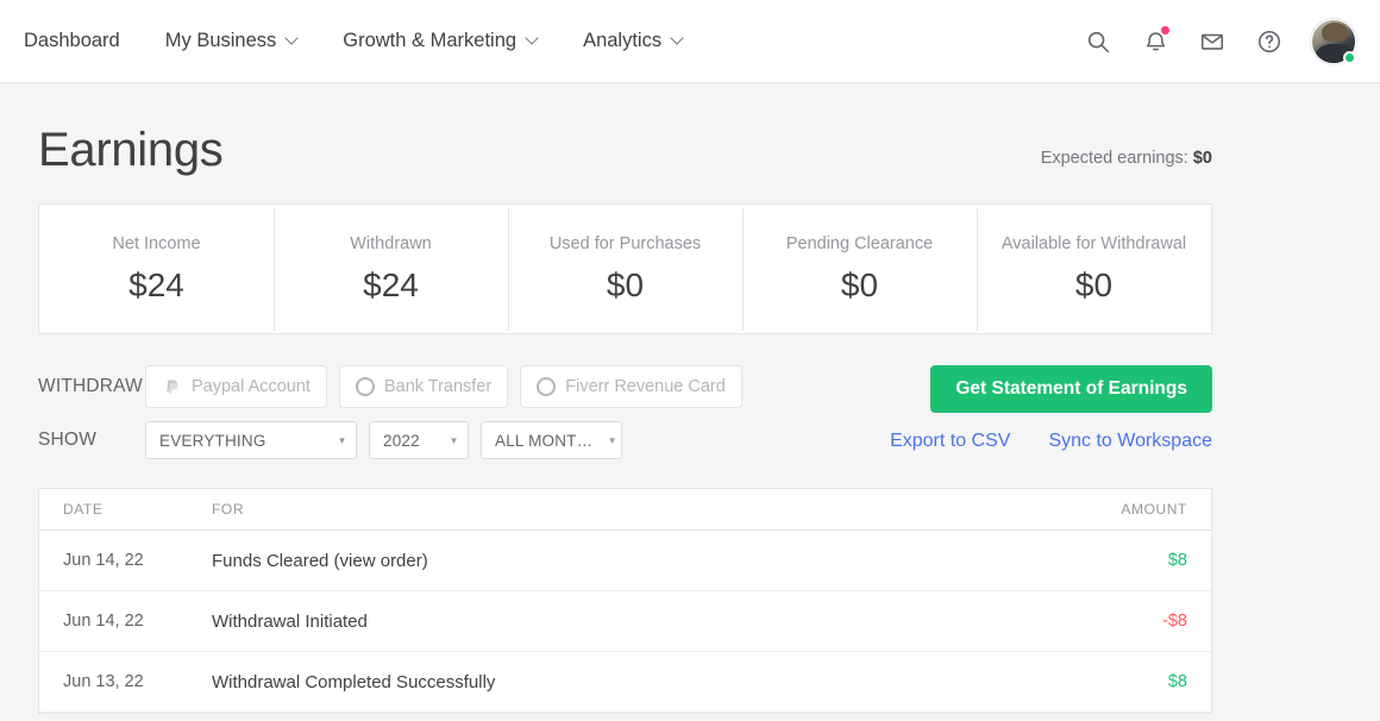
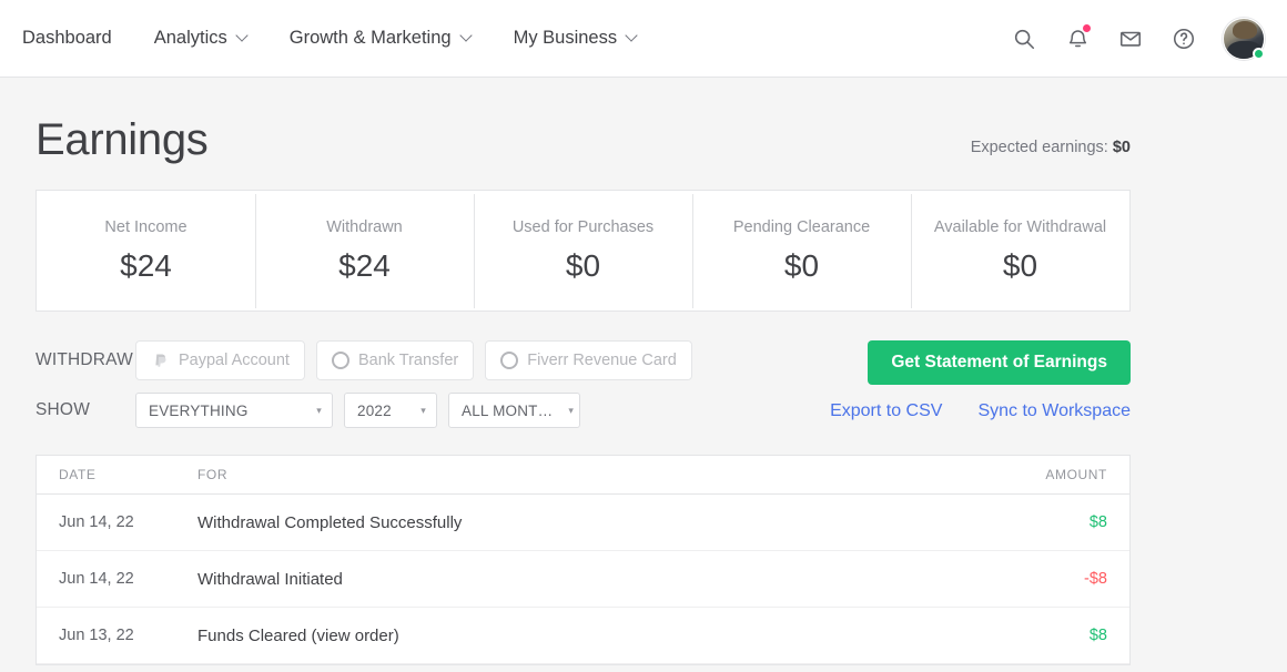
  Dashboard
- My Business
+ Analytics
  Growth & Marketing
- Analytics
+ My Business
  Earnings
  Expected earnings: $0
  Net Income
  $24
  Withdrawn
  $24
  Used for Purchases
  $0
  Pending Clearance
  $0
  Available for Withdrawal
  $0
  WITHDRAW
  Paypal Account
  Bank Transfer
  Fiverr Revenue Card
  SHOW
  EVERYTHING
  ▾
  2022
  ▾
  ALL MONT…
  ▾
  Get Statement of Earnings
  Export to CSV
  Sync to Workspace
  DATE
  FOR
  AMOUNT
  Jun 14, 22
- Funds Cleared (view order)
+ Withdrawal Completed Successfully
  $8
  Jun 14, 22
  Withdrawal Initiated
  -$8
  Jun 13, 22
- Withdrawal Completed Successfully
+ Funds Cleared (view order)
  $8
